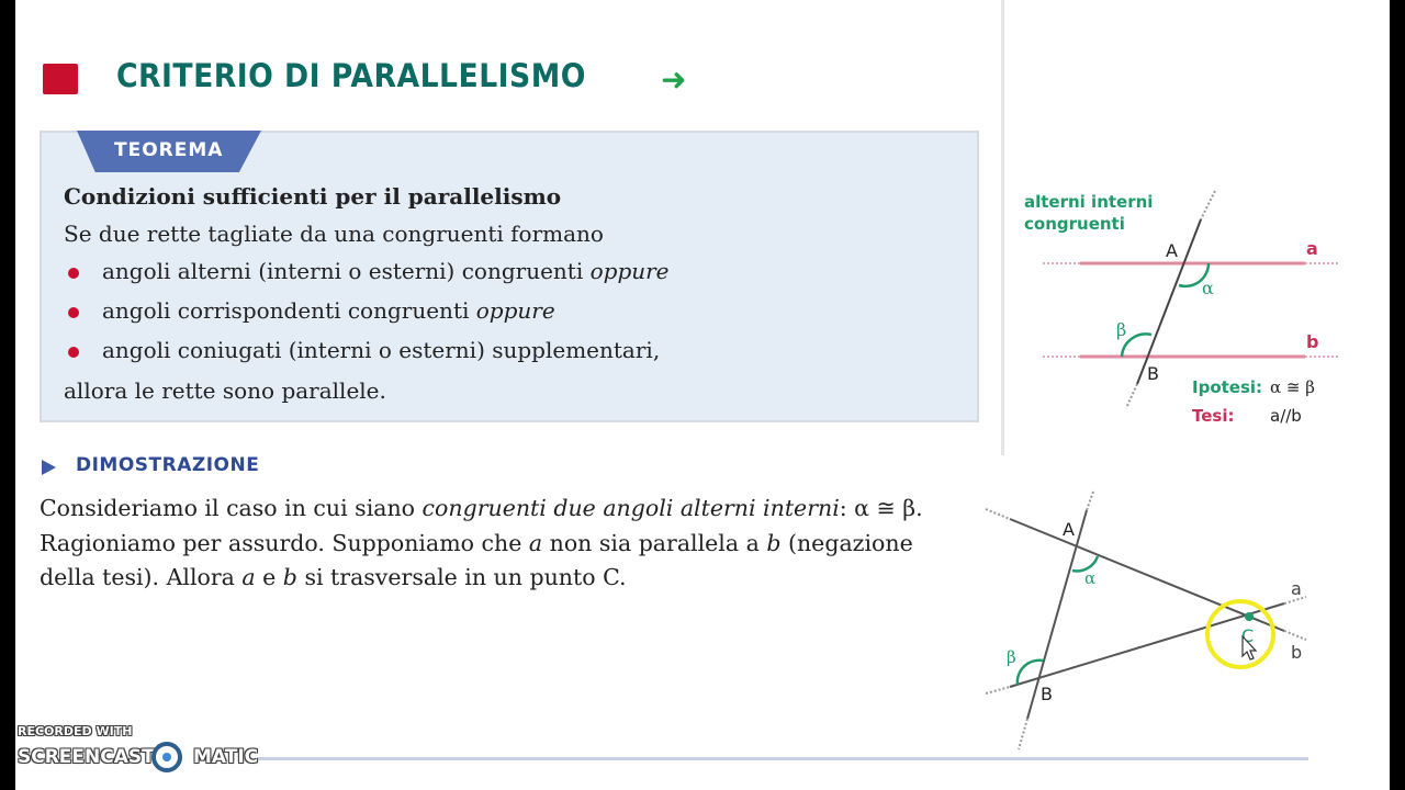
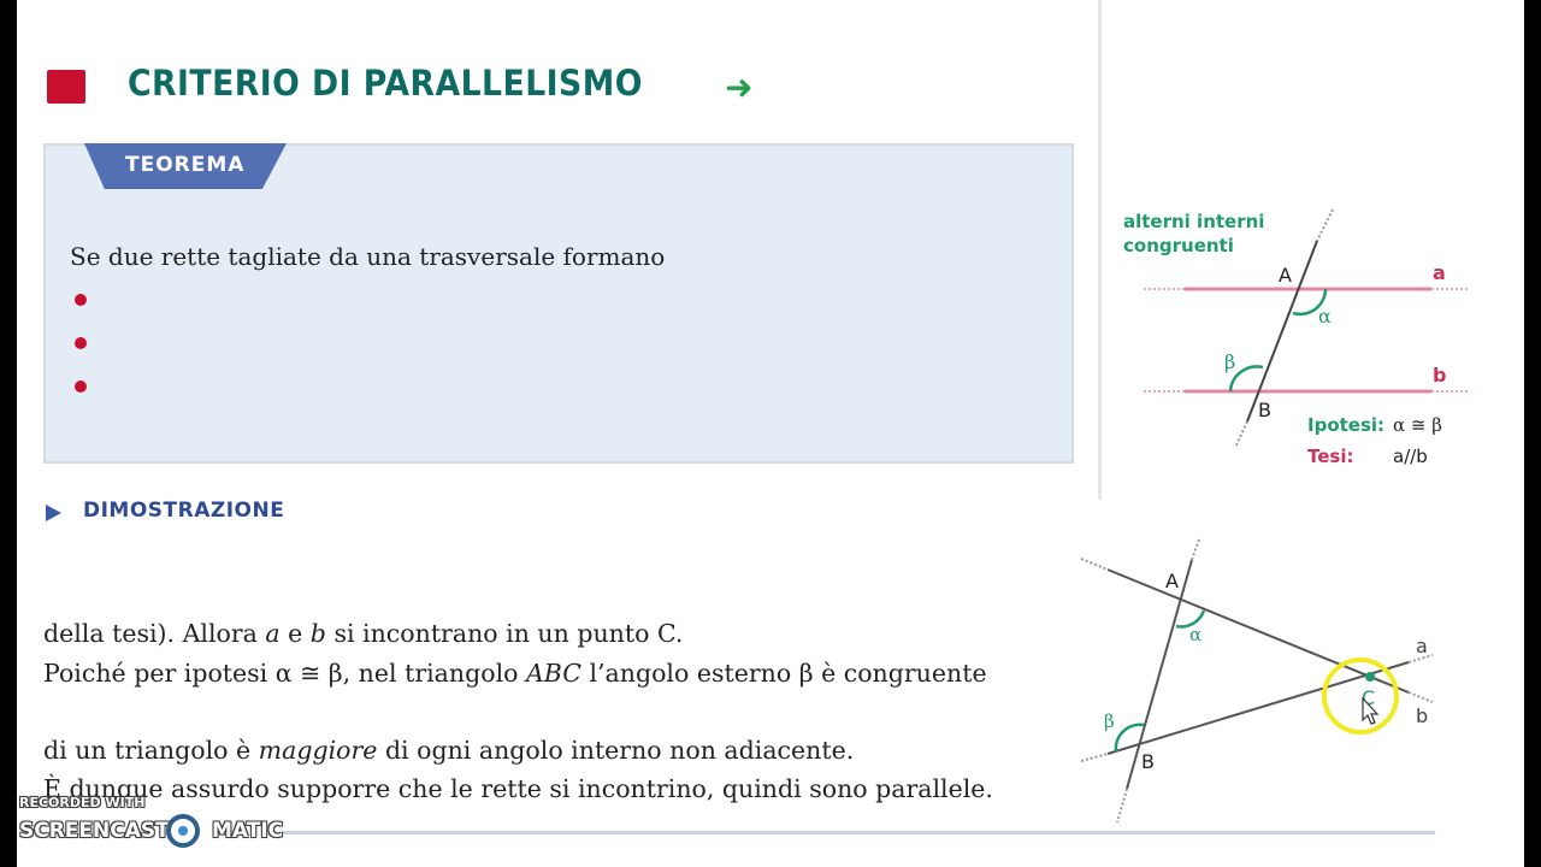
  CRITERIO DI PARALLELISMO
  ➜
  TEOREMA
- Condizioni sufficienti per il parallelismo
- Se due rette tagliate da una congruenti formano
+ Se due rette tagliate da una trasversale formano
- angoli alterni (interni o esterni) congruenti oppure
- angoli corrispondenti congruenti oppure
- angoli coniugati (interni o esterni) supplementari,
- allora le rette sono parallele.
  alterni interni
  congruenti
  A
  B
  a
  b
  α
  β
  Ipotesi:
  α ≅ β
  Tesi:
  a//b
  DIMOSTRAZIONE
- Consideriamo il caso in cui siano congruenti due angoli alterni interni: α ≅ β.
- Ragioniamo per assurdo. Supponiamo che a non sia parallela a b (negazione
- della tesi). Allora a e b si trasversale in un punto C.
+ della tesi). Allora a e b si incontrano in un punto C.
+ Poiché per ipotesi α ≅ β, nel triangolo ABC l’angolo esterno β è congruente
+ di un triangolo è maggiore di ogni angolo interno non adiacente.
+ È dunque assurdo supporre che le rette si incontrino, quindi sono parallele.
  A
  B
  C
  a
  b
  α
  β
  RECORDED WITH
  SCREENCAST
  MATIC
